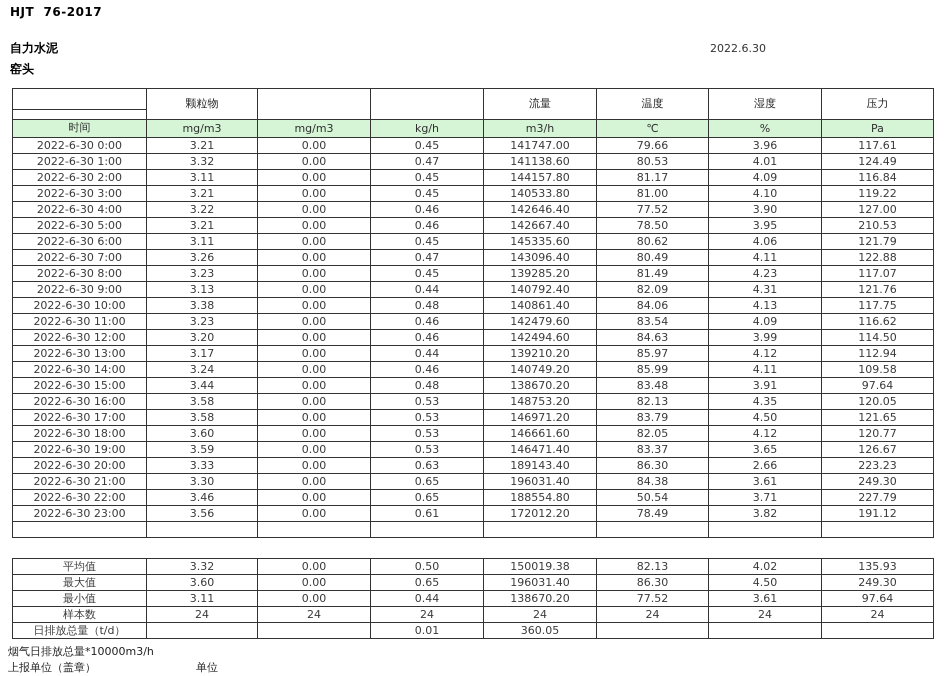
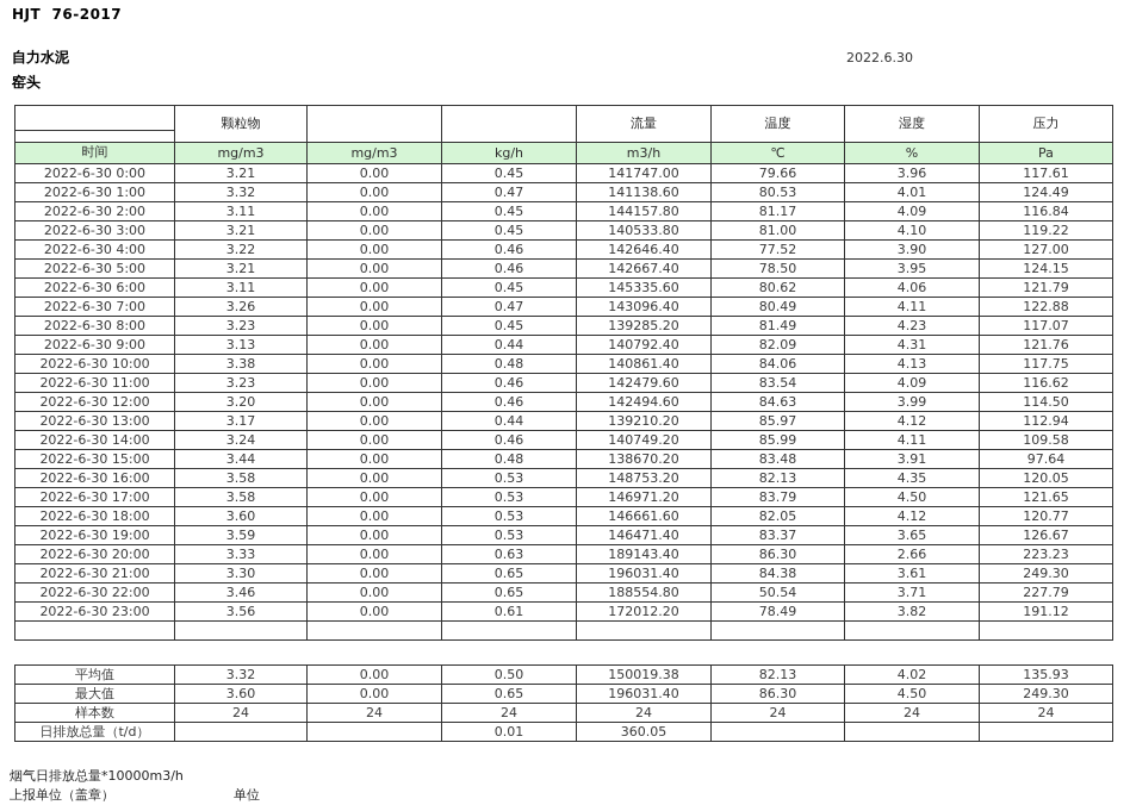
  HJT 76-2017
  自力水泥
  窑头
  2022.6.30
  	颗粒物			流量	温度	湿度	压力
  时间	mg/m3	mg/m3	kg/h	m3/h	℃	%	Pa
  2022-6-30 0:00	3.21	0.00	0.45	141747.00	79.66	3.96	117.61
  2022-6-30 1:00	3.32	0.00	0.47	141138.60	80.53	4.01	124.49
  2022-6-30 2:00	3.11	0.00	0.45	144157.80	81.17	4.09	116.84
  2022-6-30 3:00	3.21	0.00	0.45	140533.80	81.00	4.10	119.22
  2022-6-30 4:00	3.22	0.00	0.46	142646.40	77.52	3.90	127.00
- 2022-6-30 5:00	3.21	0.00	0.46	142667.40	78.50	3.95	210.53
+ 2022-6-30 5:00	3.21	0.00	0.46	142667.40	78.50	3.95	124.15
  2022-6-30 6:00	3.11	0.00	0.45	145335.60	80.62	4.06	121.79
  2022-6-30 7:00	3.26	0.00	0.47	143096.40	80.49	4.11	122.88
  2022-6-30 8:00	3.23	0.00	0.45	139285.20	81.49	4.23	117.07
  2022-6-30 9:00	3.13	0.00	0.44	140792.40	82.09	4.31	121.76
  2022-6-30 10:00	3.38	0.00	0.48	140861.40	84.06	4.13	117.75
  2022-6-30 11:00	3.23	0.00	0.46	142479.60	83.54	4.09	116.62
  2022-6-30 12:00	3.20	0.00	0.46	142494.60	84.63	3.99	114.50
  2022-6-30 13:00	3.17	0.00	0.44	139210.20	85.97	4.12	112.94
  2022-6-30 14:00	3.24	0.00	0.46	140749.20	85.99	4.11	109.58
  2022-6-30 15:00	3.44	0.00	0.48	138670.20	83.48	3.91	97.64
  2022-6-30 16:00	3.58	0.00	0.53	148753.20	82.13	4.35	120.05
  2022-6-30 17:00	3.58	0.00	0.53	146971.20	83.79	4.50	121.65
  2022-6-30 18:00	3.60	0.00	0.53	146661.60	82.05	4.12	120.77
  2022-6-30 19:00	3.59	0.00	0.53	146471.40	83.37	3.65	126.67
  2022-6-30 20:00	3.33	0.00	0.63	189143.40	86.30	2.66	223.23
  2022-6-30 21:00	3.30	0.00	0.65	196031.40	84.38	3.61	249.30
  2022-6-30 22:00	3.46	0.00	0.65	188554.80	50.54	3.71	227.79
  2022-6-30 23:00	3.56	0.00	0.61	172012.20	78.49	3.82	191.12
  平均值	3.32	0.00	0.50	150019.38	82.13	4.02	135.93
  最大值	3.60	0.00	0.65	196031.40	86.30	4.50	249.30
- 最小值	3.11	0.00	0.44	138670.20	77.52	3.61	97.64
  样本数	24	24	24	24	24	24	24
  日排放总量（t/d）			0.01	360.05
  烟气日排放总量*10000m3/h
  上报单位（盖章）
  单位
